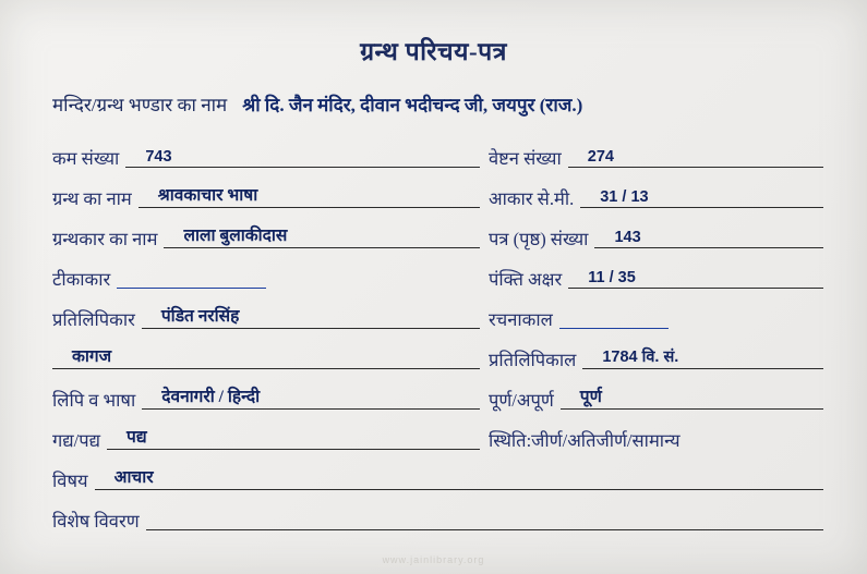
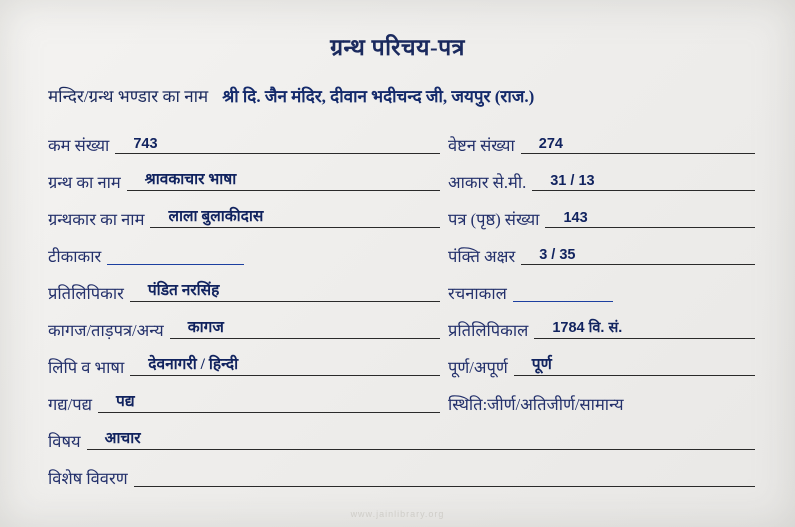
  ग्रन्थ परिचय-पत्र
  मन्दिर/ग्रन्थ भण्डार का नाम
  श्री दि. जैन मंदिर, दीवान भदीचन्द जी, जयपुर (राज.)
  कम संख्या
  743
  वेष्टन संख्या
  274
  ग्रन्थ का नाम
  श्रावकाचार भाषा
  आकार से.मी.
  31 / 13
  ग्रन्थकार का नाम
  लाला बुलाकीदास
  पत्र (पृष्ठ) संख्या
  143
  टीकाकार
  पंक्ति अक्षर
- 11 / 35
+ 3 / 35
  प्रतिलिपिकार
  पंडित नरसिंह
  रचनाकाल
+ कागज/ताड़पत्र/अन्य
  कागज
  प्रतिलिपिकाल
  1784 वि. सं.
  लिपि व भाषा
  देवनागरी / हिन्दी
  पूर्ण/अपूर्ण
  पूर्ण
  गद्य/पद्य
  पद्य
  स्थिति:जीर्ण/अतिजीर्ण/सामान्य
  विषय
  आचार
  विशेष विवरण
  www.jainlibrary.org
